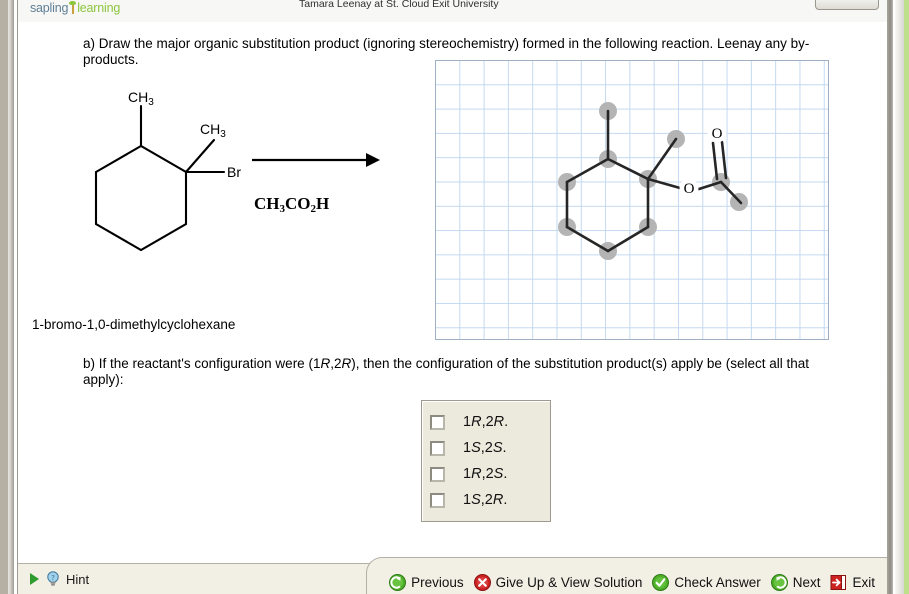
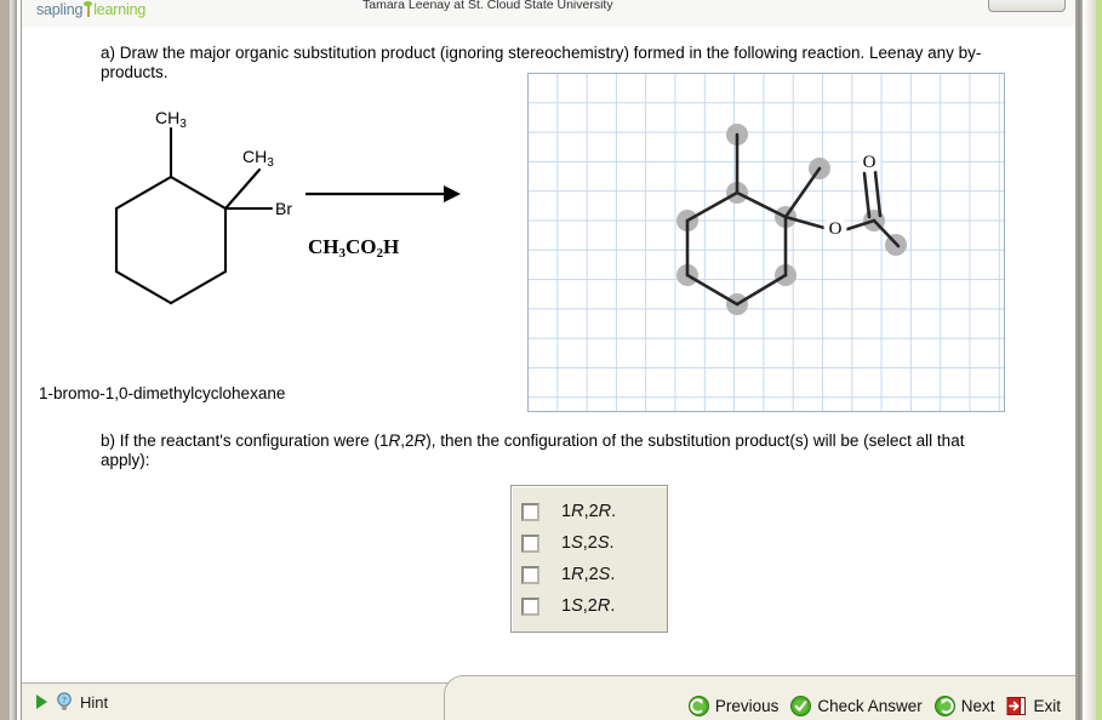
  sapling learning
- Tamara Leenay at St. Cloud Exit University
+ Tamara Leenay at St. Cloud State University
  a) Draw the major organic substitution product (ignoring stereochemistry) formed in the following reaction. Leenay any by-products.
  CH3
  CH3
  Br
  1-bromo-1,0-dimethylcyclohexane
  CH3CO2H
  O
  O
- b) If the reactant's configuration were (1R,2R), then the configuration of the substitution product(s) apply be (select all that apply):
+ b) If the reactant's configuration were (1R,2R), then the configuration of the substitution product(s) will be (select all that apply):
  1R,2R.
  1S,2S.
  1R,2S.
  1S,2R.
  ?
  Hint
  Previous
- Give Up & View Solution
  Check Answer
  Next
  Exit
